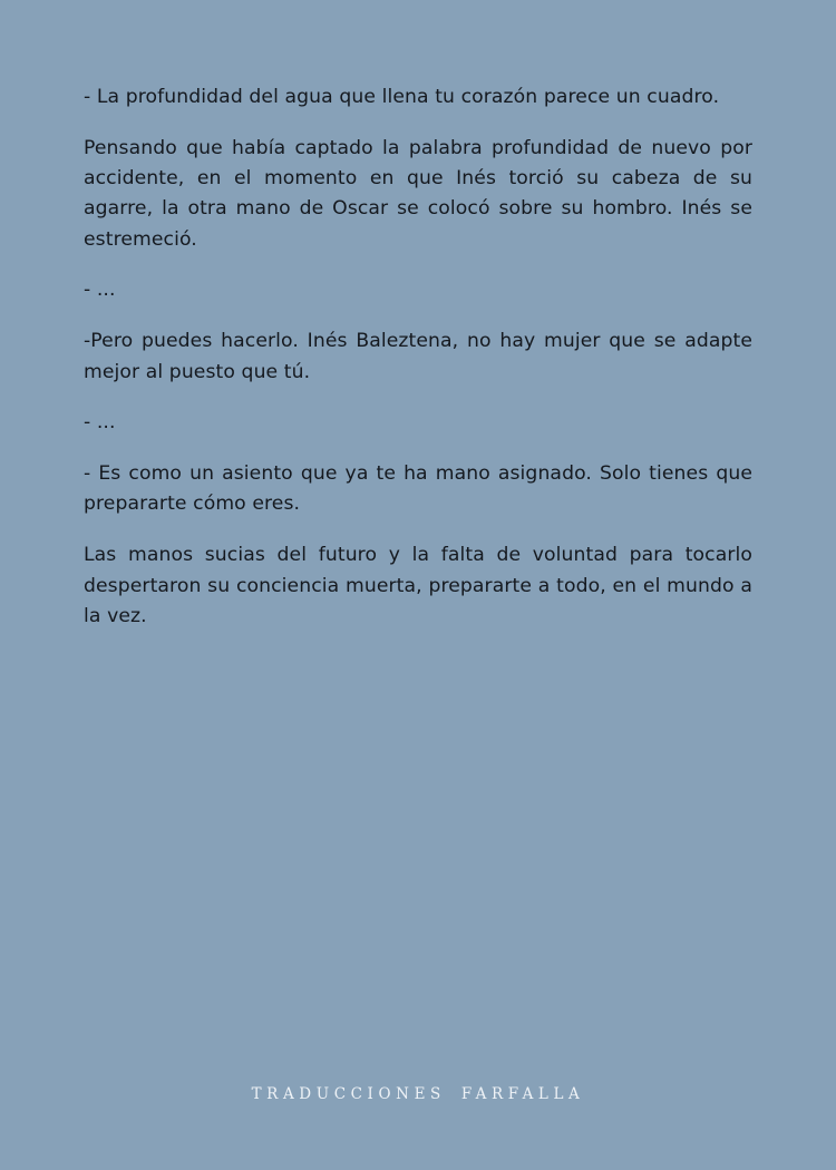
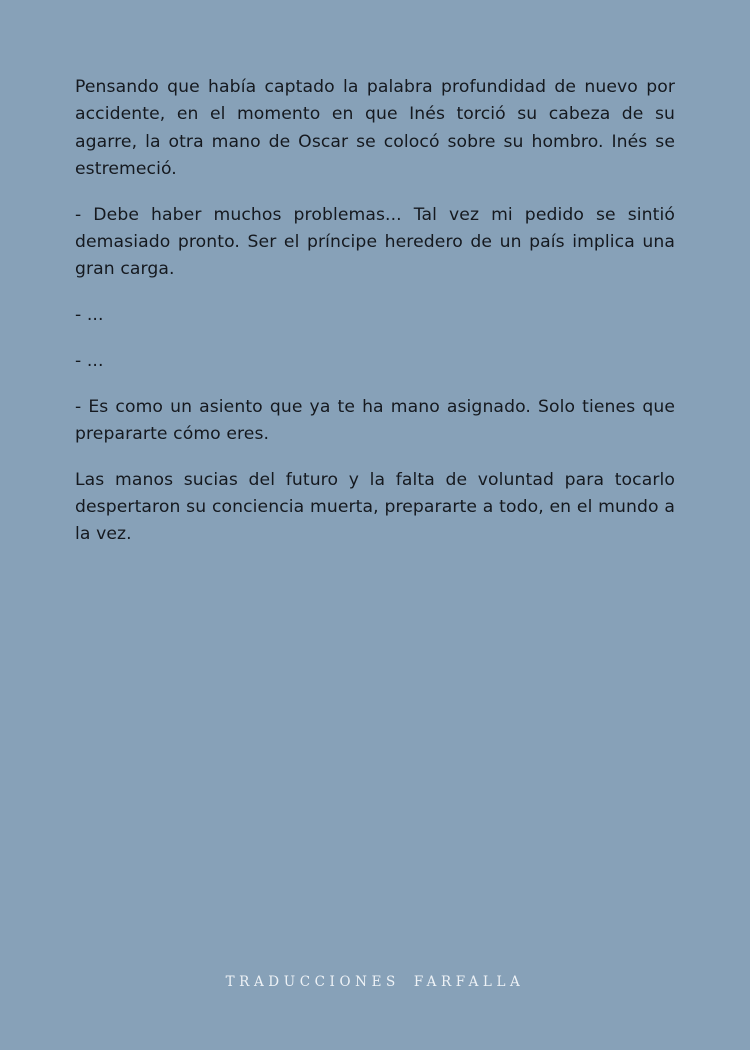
- - La profundidad del agua que llena tu corazón parece un cuadro.
  Pensando que había captado la palabra profundidad de nuevo por accidente, en el momento en que Inés torció su cabeza de su agarre, la otra mano de Oscar se colocó sobre su hombro. Inés se estremeció.
+ - Debe haber muchos problemas... Tal vez mi pedido se sintió demasiado pronto. Ser el príncipe heredero de un país implica una gran carga.
  - ...
- -Pero puedes hacerlo. Inés Baleztena, no hay mujer que se adapte mejor al puesto que tú.
  - ...
  - Es como un asiento que ya te ha mano asignado. Solo tienes que prepararte cómo eres.
  Las manos sucias del futuro y la falta de voluntad para tocarlo despertaron su conciencia muerta, prepararte a todo, en el mundo a la vez.
  TRADUCCIONES FARFALLA
